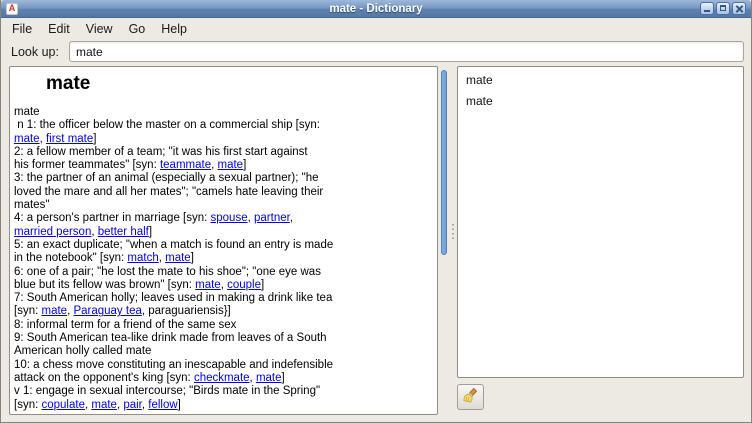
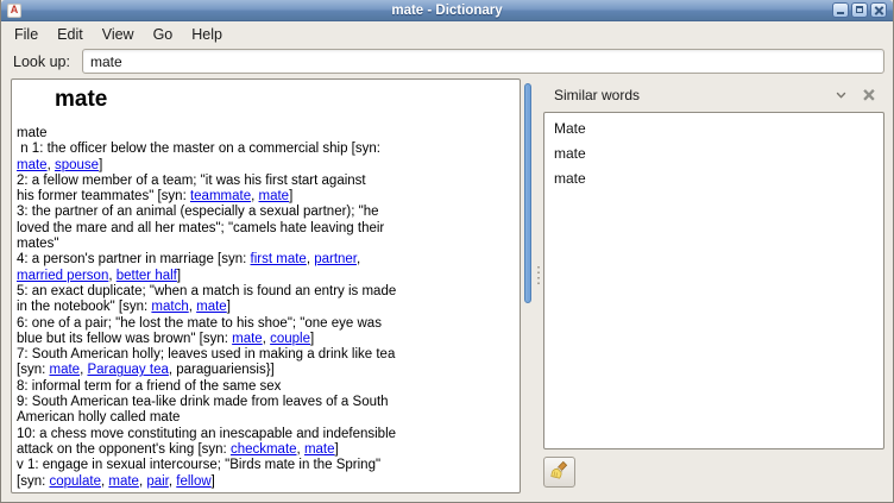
  A
  mate - Dictionary
  File
  Edit
  View
  Go
  Help
  Look up:
  mate
  mate
  mate
  n 1: the officer below the master on a commercial ship [syn:
- mate, first mate]
+ mate, spouse]
  2: a fellow member of a team; "it was his first start against
  his former teammates" [syn: teammate, mate]
  3: the partner of an animal (especially a sexual partner); "he
  loved the mare and all her mates"; "camels hate leaving their
  mates"
- 4: a person's partner in marriage [syn: spouse, partner,
+ 4: a person's partner in marriage [syn: first mate, partner,
  married person, better half]
  5: an exact duplicate; "when a match is found an entry is made
  in the notebook" [syn: match, mate]
  6: one of a pair; "he lost the mate to his shoe"; "one eye was
  blue but its fellow was brown" [syn: mate, couple]
  7: South American holly; leaves used in making a drink like tea
  [syn: mate, Paraguay tea, paraguariensis}]
  8: informal term for a friend of the same sex
  9: South American tea-like drink made from leaves of a South
  American holly called mate
  10: a chess move constituting an inescapable and indefensible
  attack on the opponent's king [syn: checkmate, mate]
  v 1: engage in sexual intercourse; "Birds mate in the Spring"
  [syn: copulate, mate, pair, fellow]
+ Similar words
+ ×
+ Mate
  mate
  mate
